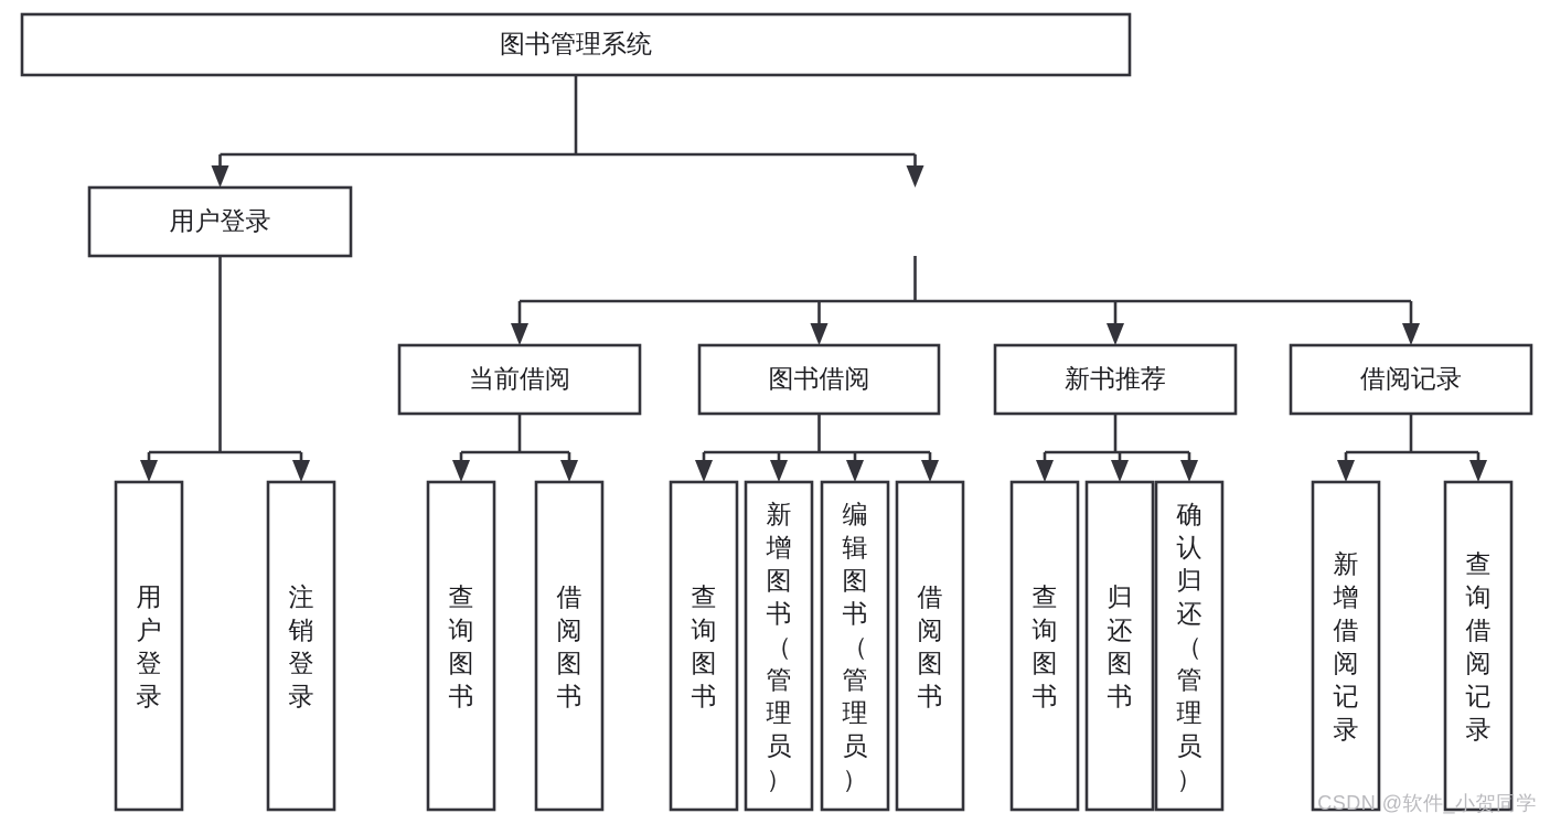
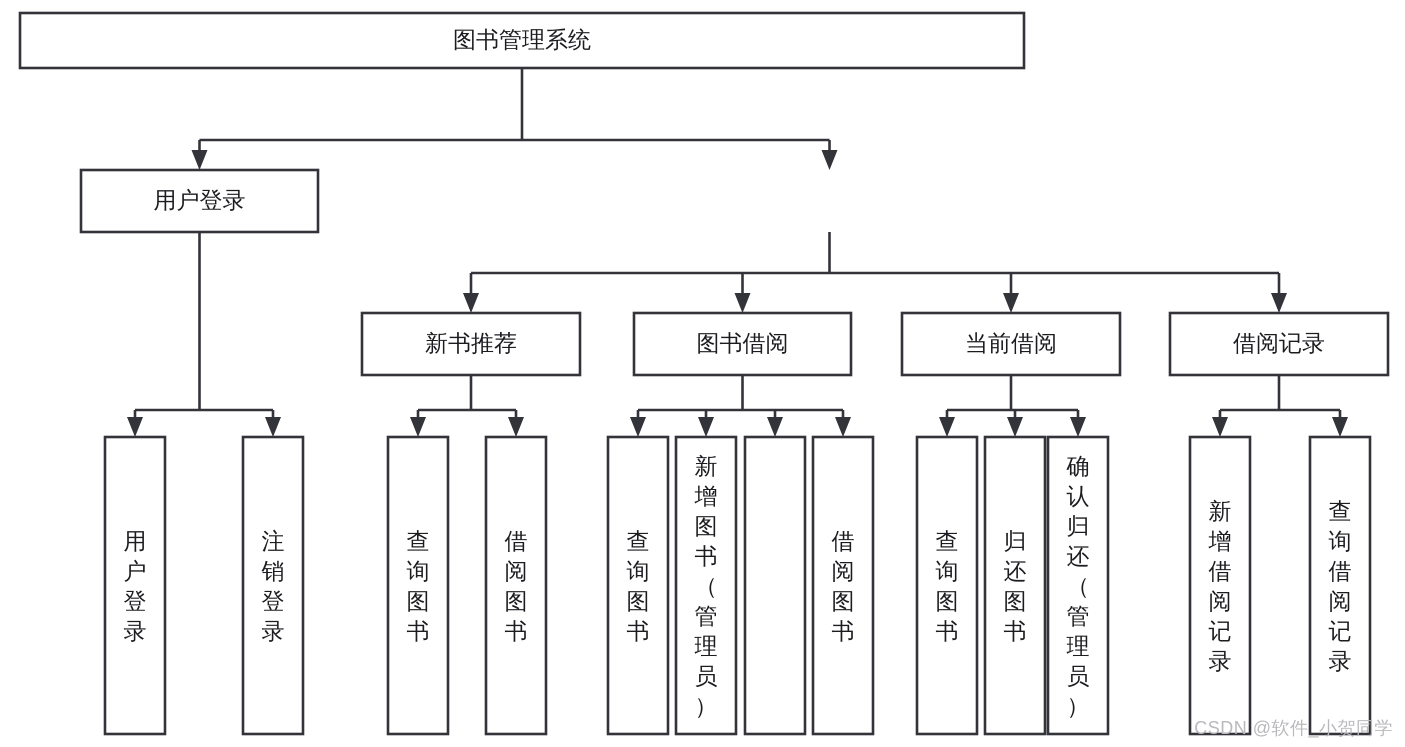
  图书管理系统
  用户登录
- 当前借阅
+ 新书推荐
  图书借阅
- 新书推荐
+ 当前借阅
  借阅记录
  用户登录
  注销登录
  查询图书
  借阅图书
  查询图书
  新增图书（管理员）
- 编辑图书（管理员）
  借阅图书
  查询图书
  归还图书
  确认归还（管理员）
  新增借阅记录
  查询借阅记录
  CSDN @软件_小贺同学
